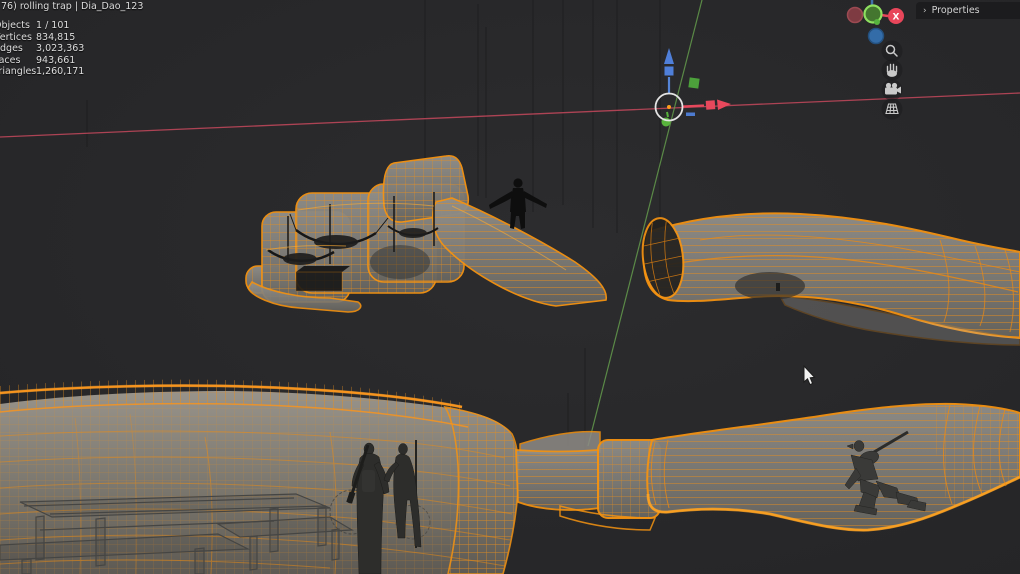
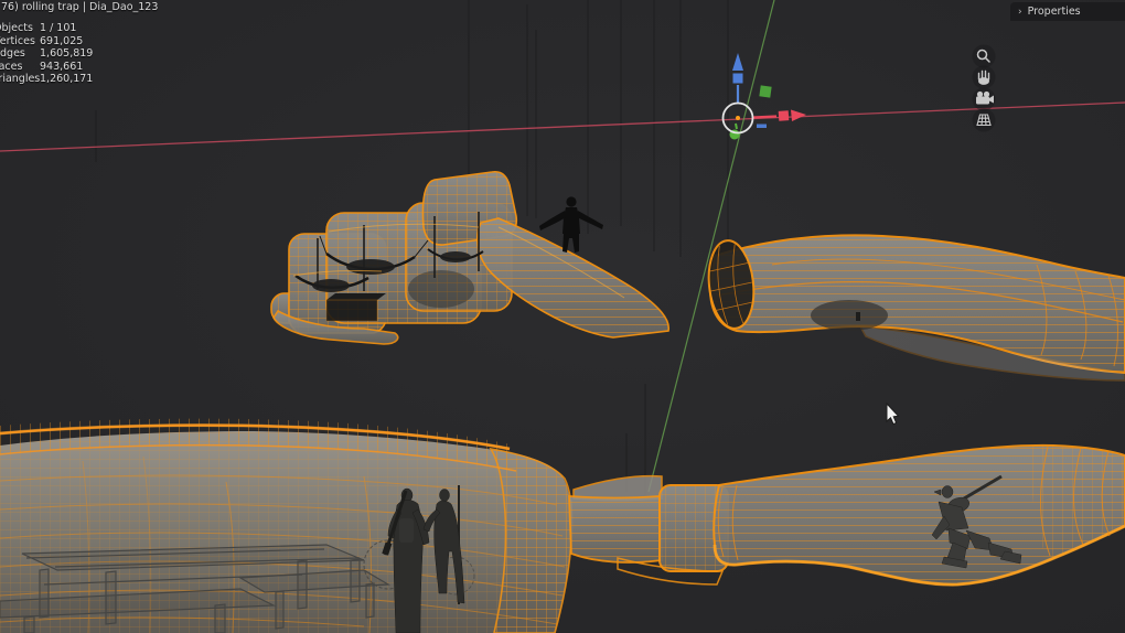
- X
  76) rolling trap | Dia_Dao_123
  bjects 1 / 101
- ertices 834,815
+ ertices 691,025
- dges 3,023,363
+ dges 1,605,819
  aces 943,661
  riangles1,260,171
  ›
  Properties
